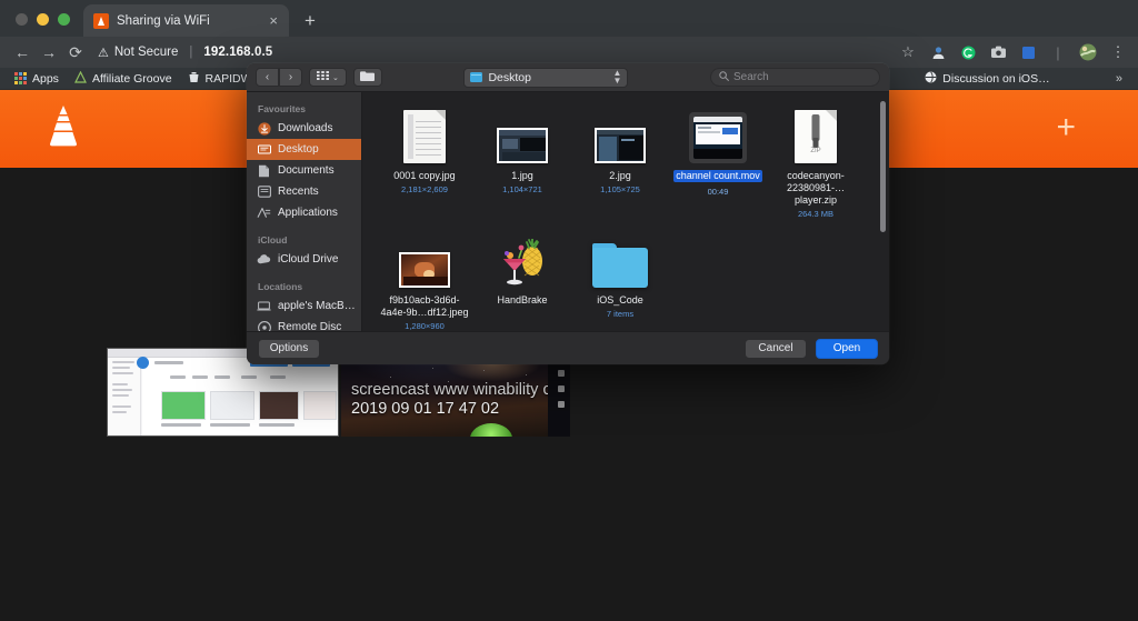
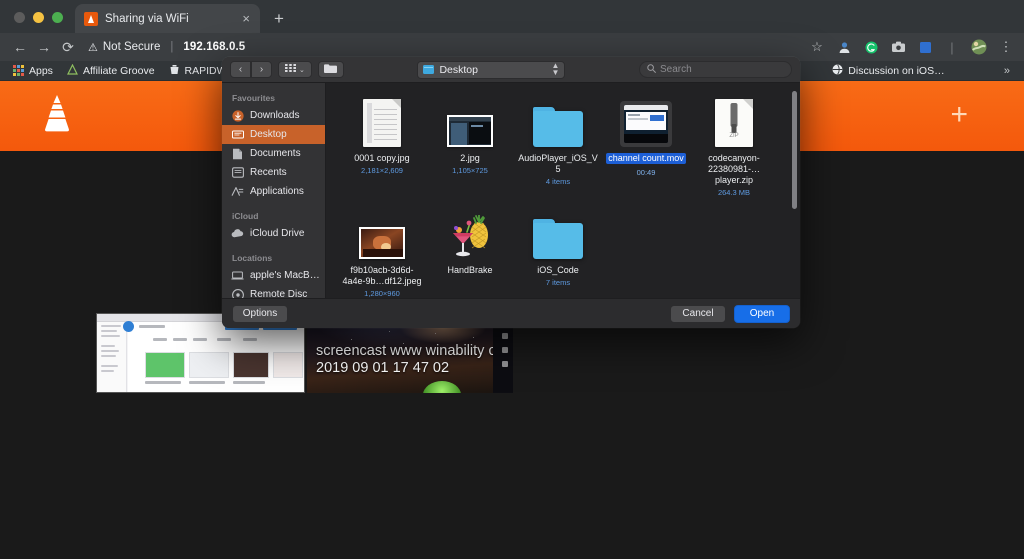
  Sharing via WiFi
  ×
  +
  ←
  →
  ⟳
  ⚠
  Not Secure
  |
  192.168.0.5
  ☆
  |
  ⋮
  Apps
  Affiliate Groove
  Discussion on iOS…
  »
  +
  screencast www winability
  2019 09 01 17 47 02
  ‹
  ›
  Desktop
  ▲
  ▼
  Search
  Favourites
  Downloads
  Desktop
  Documents
  Recents
  Applications
  iCloud
  iCloud Drive
  Locations
  apple's MacB…
  Remote Disc
  0001 copy.jpg
  2,181×2,609
- 1.jpg
- 1,104×721
  2.jpg
  1,105×725
+ AudioPlayer_iOS_V5
+ 4 items
  channel count.mov
  00:49
  codecanyon-22380981-…player.zip
  264.3 MB
  f9b10acb-3d6d-4a4e-9b…df12.jpeg
  1,280×960
  HandBrake
  iOS_Code
  7 items
  Options
  Cancel
  Open
